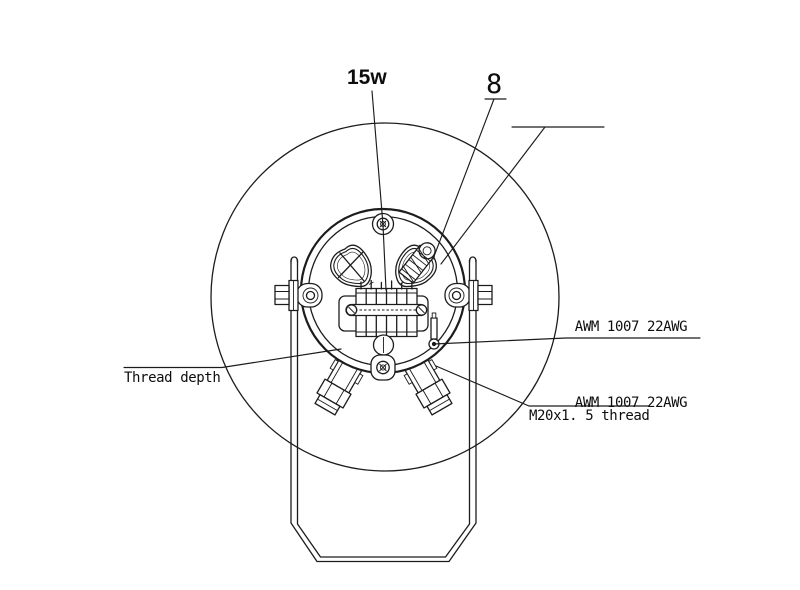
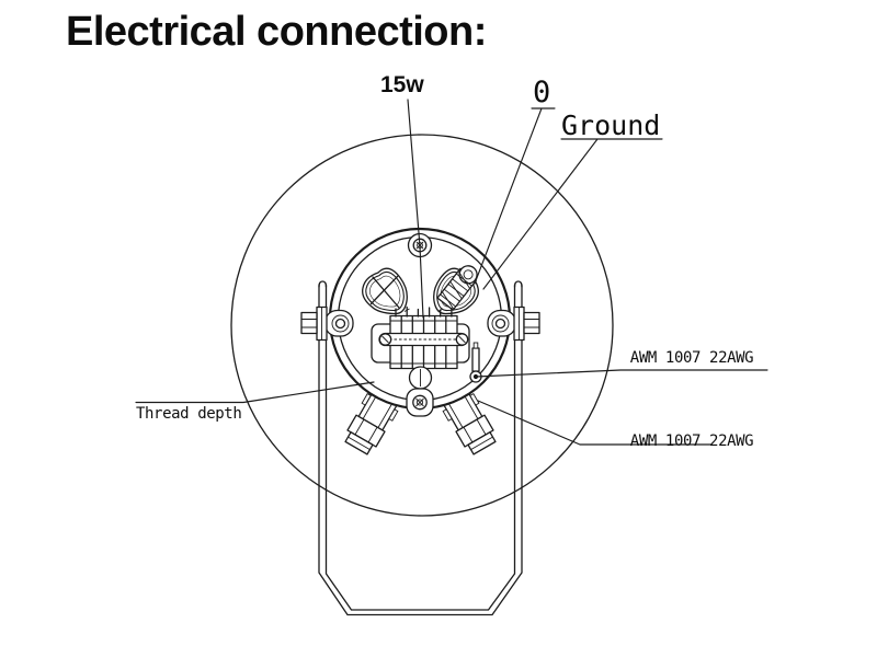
+ Electrical connection:
  15w
- 8
+ 0
+ Ground
  AWM 1007 22AWG
  AWM 1007 22AWG
  Thread depth
- M20x1. 5 thread
